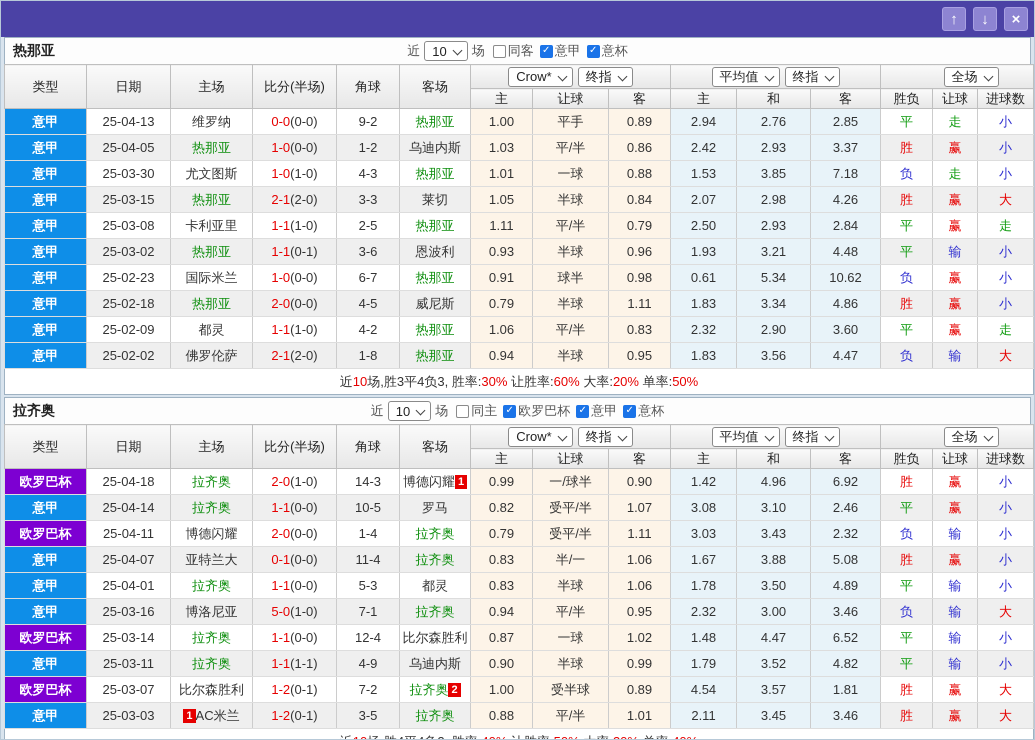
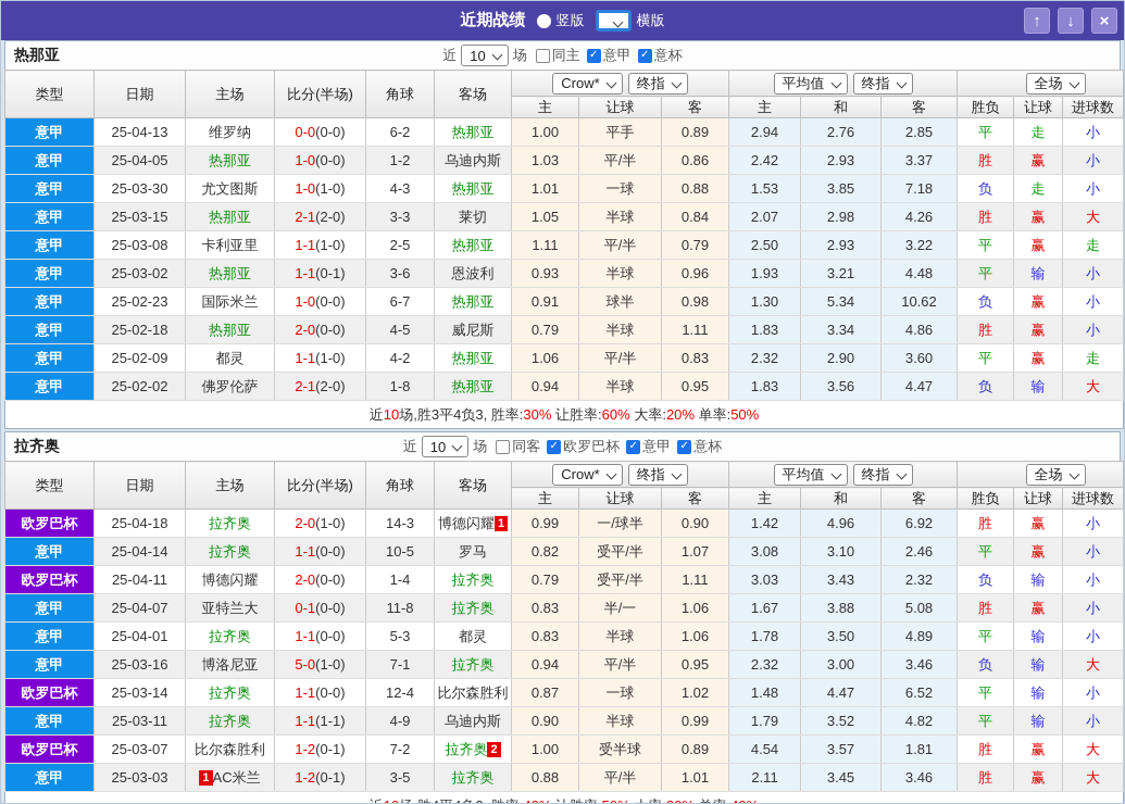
+ 近期战绩
+ 竖版
+ 横版
  ↑
  ↓
  ×
  热那亚
  近
  10
  场
- 同客
+ 同主
  ✓
  意甲
  ✓
  意杯
  类型	日期	主场	比分(半场)	角球	客场	Crow* 终指	平均值 终指	全场
  主	让球	客	主	和	客	胜负	让球	进球数
- 意甲	25-04-13	维罗纳	0-0(0-0)	9-2	热那亚	1.00	平手	0.89	2.94	2.76	2.85	平	走	小
+ 意甲	25-04-13	维罗纳	0-0(0-0)	6-2	热那亚	1.00	平手	0.89	2.94	2.76	2.85	平	走	小
  意甲	25-04-05	热那亚	1-0(0-0)	1-2	乌迪内斯	1.03	平/半	0.86	2.42	2.93	3.37	胜	赢	小
  意甲	25-03-30	尤文图斯	1-0(1-0)	4-3	热那亚	1.01	一球	0.88	1.53	3.85	7.18	负	走	小
  意甲	25-03-15	热那亚	2-1(2-0)	3-3	莱切	1.05	半球	0.84	2.07	2.98	4.26	胜	赢	大
- 意甲	25-03-08	卡利亚里	1-1(1-0)	2-5	热那亚	1.11	平/半	0.79	2.50	2.93	2.84	平	赢	走
+ 意甲	25-03-08	卡利亚里	1-1(1-0)	2-5	热那亚	1.11	平/半	0.79	2.50	2.93	3.22	平	赢	走
  意甲	25-03-02	热那亚	1-1(0-1)	3-6	恩波利	0.93	半球	0.96	1.93	3.21	4.48	平	输	小
- 意甲	25-02-23	国际米兰	1-0(0-0)	6-7	热那亚	0.91	球半	0.98	0.61	5.34	10.62	负	赢	小
+ 意甲	25-02-23	国际米兰	1-0(0-0)	6-7	热那亚	0.91	球半	0.98	1.30	5.34	10.62	负	赢	小
  意甲	25-02-18	热那亚	2-0(0-0)	4-5	威尼斯	0.79	半球	1.11	1.83	3.34	4.86	胜	赢	小
  意甲	25-02-09	都灵	1-1(1-0)	4-2	热那亚	1.06	平/半	0.83	2.32	2.90	3.60	平	赢	走
  意甲	25-02-02	佛罗伦萨	2-1(2-0)	1-8	热那亚	0.94	半球	0.95	1.83	3.56	4.47	负	输	大
  近10场,胜3平4负3, 胜率:30% 让胜率:60% 大率:20% 单率:50%
  拉齐奥
  近
  10
  场
- 同主
+ 同客
  ✓
  欧罗巴杯
  ✓
  意甲
  ✓
  意杯
  类型	日期	主场	比分(半场)	角球	客场	Crow* 终指	平均值 终指	全场
  主	让球	客	主	和	客	胜负	让球	进球数
  欧罗巴杯	25-04-18	拉齐奥	2-0(1-0)	14-3	博德闪耀 1	0.99	一/球半	0.90	1.42	4.96	6.92	胜	赢	小
  意甲	25-04-14	拉齐奥	1-1(0-0)	10-5	罗马	0.82	受平/半	1.07	3.08	3.10	2.46	平	赢	小
  欧罗巴杯	25-04-11	博德闪耀	2-0(0-0)	1-4	拉齐奥	0.79	受平/半	1.11	3.03	3.43	2.32	负	输	小
- 意甲	25-04-07	亚特兰大	0-1(0-0)	11-4	拉齐奥	0.83	半/一	1.06	1.67	3.88	5.08	胜	赢	小
+ 意甲	25-04-07	亚特兰大	0-1(0-0)	11-8	拉齐奥	0.83	半/一	1.06	1.67	3.88	5.08	胜	赢	小
  意甲	25-04-01	拉齐奥	1-1(0-0)	5-3	都灵	0.83	半球	1.06	1.78	3.50	4.89	平	输	小
  意甲	25-03-16	博洛尼亚	5-0(1-0)	7-1	拉齐奥	0.94	平/半	0.95	2.32	3.00	3.46	负	输	大
  欧罗巴杯	25-03-14	拉齐奥	1-1(0-0)	12-4	比尔森胜利	0.87	一球	1.02	1.48	4.47	6.52	平	输	小
  意甲	25-03-11	拉齐奥	1-1(1-1)	4-9	乌迪内斯	0.90	半球	0.99	1.79	3.52	4.82	平	输	小
  欧罗巴杯	25-03-07	比尔森胜利	1-2(0-1)	7-2	拉齐奥 2	1.00	受半球	0.89	4.54	3.57	1.81	胜	赢	大
  意甲	25-03-03	1 AC米兰	1-2(0-1)	3-5	拉齐奥	0.88	平/半	1.01	2.11	3.45	3.46	胜	赢	大
